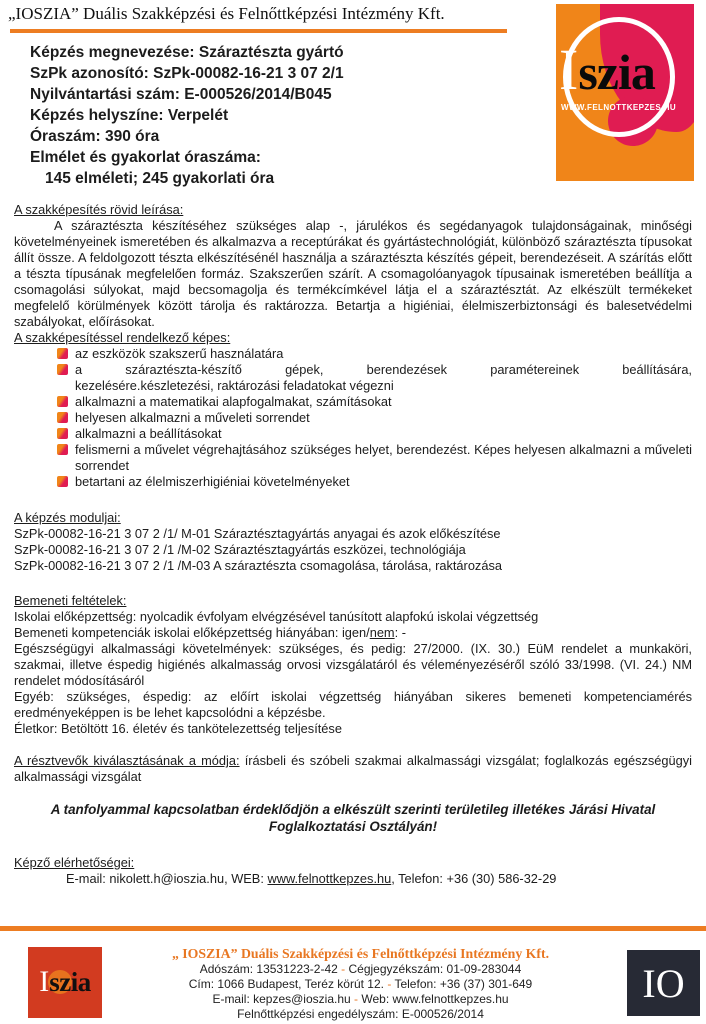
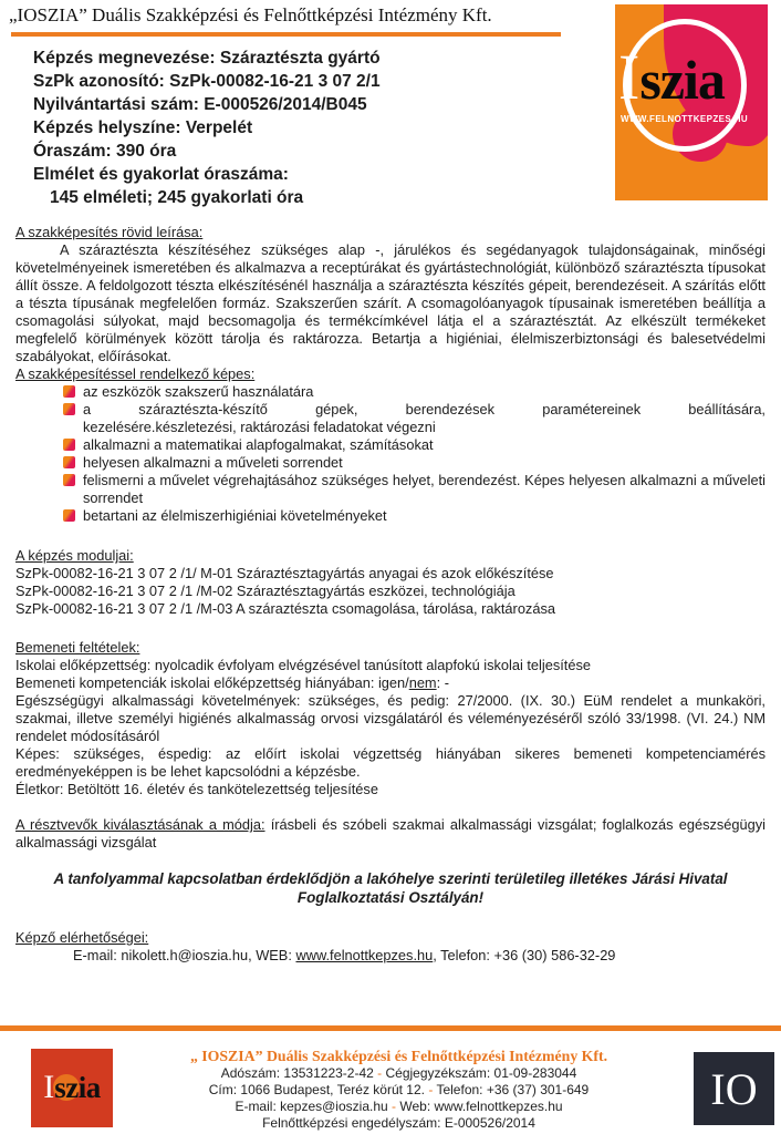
  „IOSZIA” Duális Szakképzési és Felnőttképzési Intézmény Kft.
  Iszia
  WWW.FELNOTTKEPZES.HU
  Képzés megnevezése: Száraztészta gyártó
  SzPk azonosító: SzPk-00082-16-21 3 07 2/1
  Nyilvántartási szám: E-000526/2014/B045
  Képzés helyszíne: Verpelét
  Óraszám: 390 óra
  Elmélet és gyakorlat óraszáma:
  145 elméleti; 245 gyakorlati óra
  A szakképesítés rövid leírása:
  A száraztészta készítéséhez szükséges alap -, járulékos és segédanyagok tulajdonságainak, minőségi követelményeinek ismeretében és alkalmazva a receptúrákat és gyártástechnológiát, különböző száraztészta típusokat állít össze. A feldolgozott tészta elkészítésénél használja a száraztészta készítés gépeit, berendezéseit. A szárítás előtt a tészta típusának megfelelően formáz. Szakszerűen szárít. A csomagolóanyagok típusainak ismeretében beállítja a csomagolási súlyokat, majd becsomagolja és termékcímkével látja el a száraztésztát. Az elkészült termékeket megfelelő körülmények között tárolja és raktározza. Betartja a higiéniai, élelmiszerbiztonsági és balesetvédelmi szabályokat, előírásokat.
  A szakképesítéssel rendelkező képes:
  az eszközök szakszerű használatára
  a száraztészta-készítő gépek, berendezések paramétereinek beállítására,
  kezelésére.készletezési, raktározási feladatokat végezni
  alkalmazni a matematikai alapfogalmakat, számításokat
  helyesen alkalmazni a műveleti sorrendet
- alkalmazni a beállításokat
  felismerni a művelet végrehajtásához szükséges helyet, berendezést. Képes helyesen alkalmazni a műveleti sorrendet
  betartani az élelmiszerhigiéniai követelményeket
  A képzés moduljai:
  SzPk-00082-16-21 3 07 2 /1/ M-01 Száraztésztagyártás anyagai és azok előkészítése
  SzPk-00082-16-21 3 07 2 /1 /M-02 Száraztésztagyártás eszközei, technológiája
  SzPk-00082-16-21 3 07 2 /1 /M-03 A száraztészta csomagolása, tárolása, raktározása
  Bemeneti feltételek:
- Iskolai előképzettség: nyolcadik évfolyam elvégzésével tanúsított alapfokú iskolai végzettség
+ Iskolai előképzettség: nyolcadik évfolyam elvégzésével tanúsított alapfokú iskolai teljesítése
  Bemeneti kompetenciák iskolai előképzettség hiányában: igen/nem: -
- Egészségügyi alkalmassági követelmények: szükséges, és pedig: 27/2000. (IX. 30.) EüM rendelet a munkaköri, szakmai, illetve éspedig higiénés alkalmasság orvosi vizsgálatáról és véleményezéséről szóló 33/1998. (VI. 24.) NM rendelet módosításáról
+ Egészségügyi alkalmassági követelmények: szükséges, és pedig: 27/2000. (IX. 30.) EüM rendelet a munkaköri, szakmai, illetve személyi higiénés alkalmasság orvosi vizsgálatáról és véleményezéséről szóló 33/1998. (VI. 24.) NM rendelet módosításáról
- Egyéb: szükséges, éspedig: az előírt iskolai végzettség hiányában sikeres bemeneti kompetenciamérés eredményeképpen is be lehet kapcsolódni a képzésbe.
+ Képes: szükséges, éspedig: az előírt iskolai végzettség hiányában sikeres bemeneti kompetenciamérés eredményeképpen is be lehet kapcsolódni a képzésbe.
  Életkor: Betöltött 16. életév és tankötelezettség teljesítése
  A résztvevők kiválasztásának a módja: írásbeli és szóbeli szakmai alkalmassági vizsgálat; foglalkozás egészségügyi alkalmassági vizsgálat
- A tanfolyammal kapcsolatban érdeklődjön a elkészült szerinti területileg illetékes Járási Hivatal Foglalkoztatási Osztályán!
+ A tanfolyammal kapcsolatban érdeklődjön a lakóhelye szerinti területileg illetékes Járási Hivatal Foglalkoztatási Osztályán!
  Képző elérhetőségei:
  E-mail: nikolett.h@ioszia.hu, WEB: www.felnottkepzes.hu, Telefon: +36 (30) 586-32-29
  Iszia
  „ IOSZIA” Duális Szakképzési és Felnőttképzési Intézmény Kft.
  Adószám: 13531223-2-42 - Cégjegyzékszám: 01-09-283044
  Cím: 1066 Budapest, Teréz körút 12. - Telefon: +36 (37) 301-649
  E-mail: kepzes@ioszia.hu - Web: www.felnottkepzes.hu
  Felnőttképzési engedélyszám: E-000526/2014
  IO
